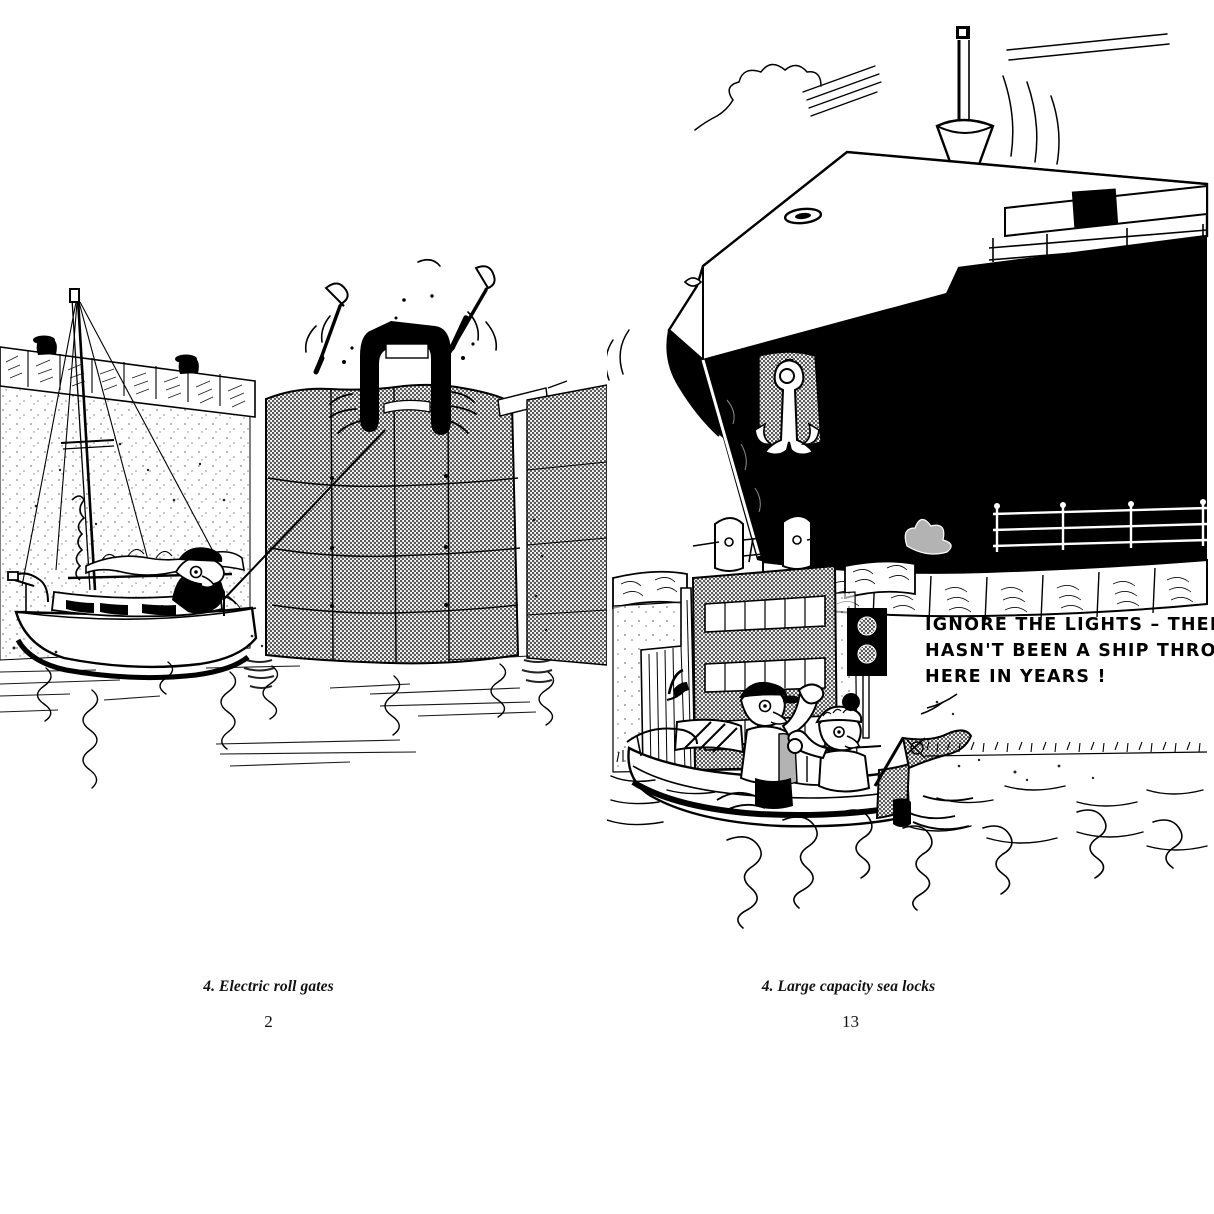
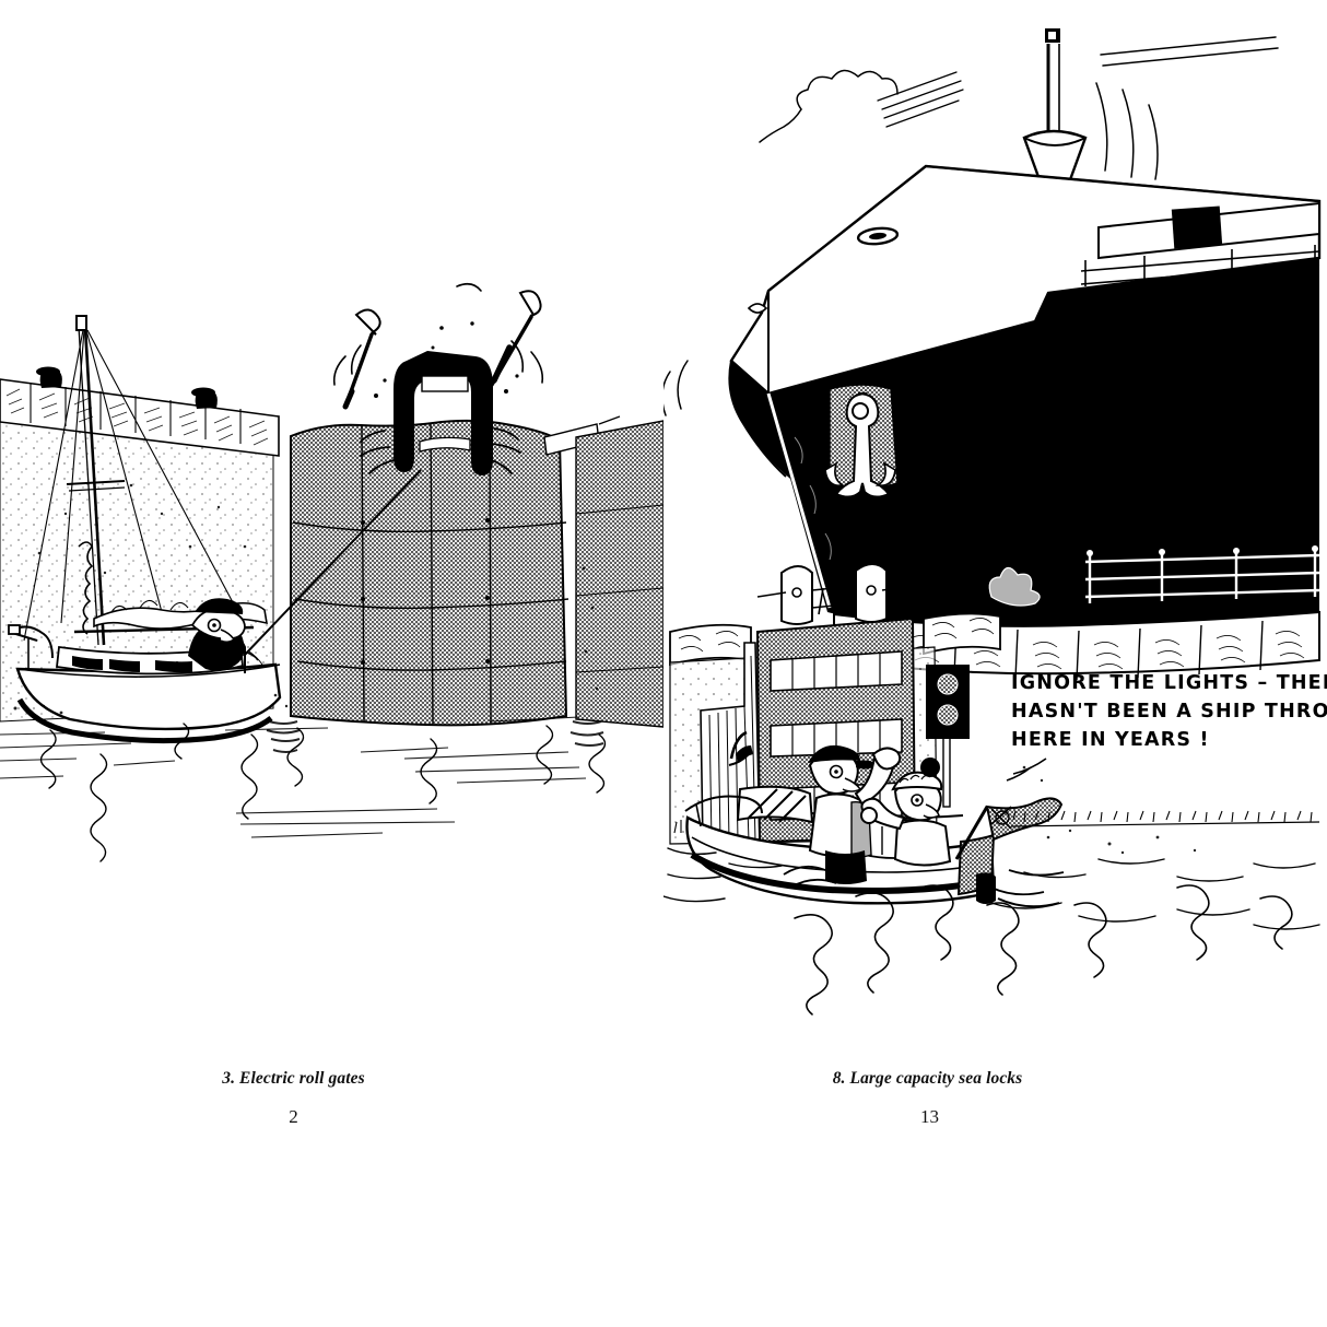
- 4. Electric roll gates
+ 3. Electric roll gates
  2
  IGNORE THE LIGHTS – THE
  HASN'T BEEN A SHIP THRO
  HERE IN YEARS !
- 4. Large capacity sea locks
+ 8. Large capacity sea locks
  13
